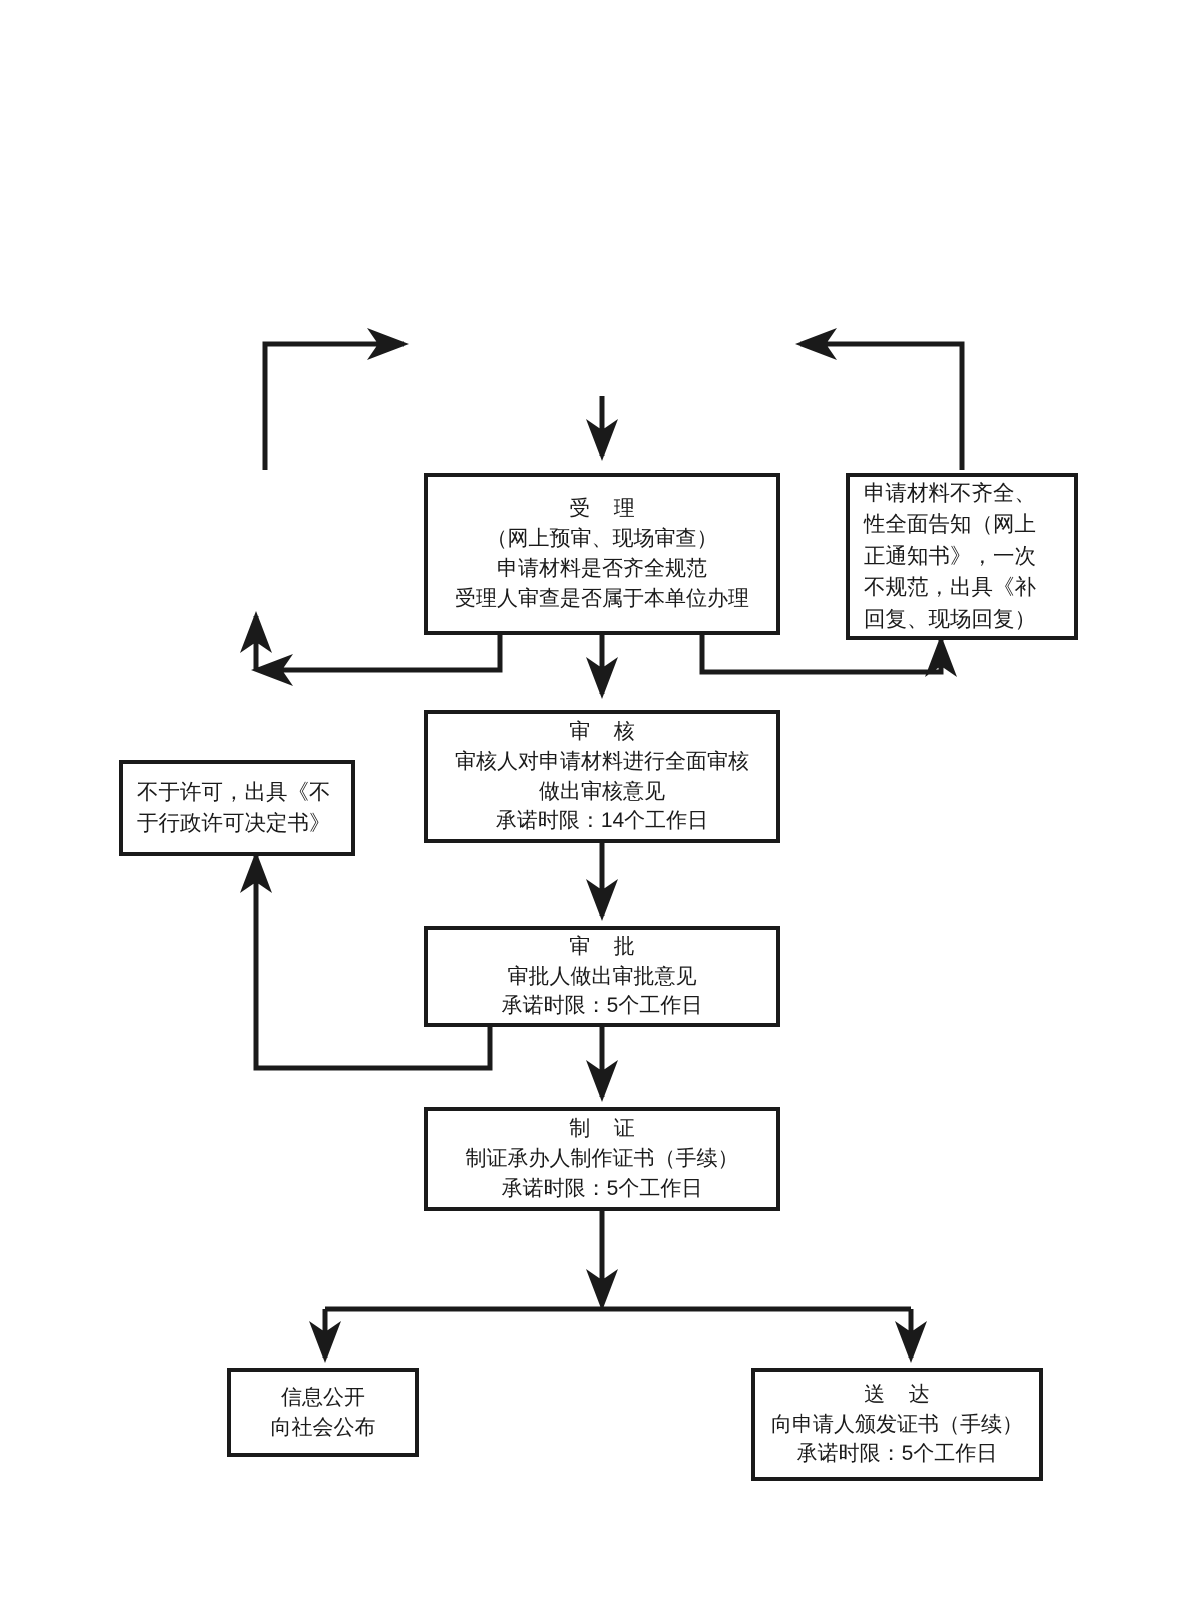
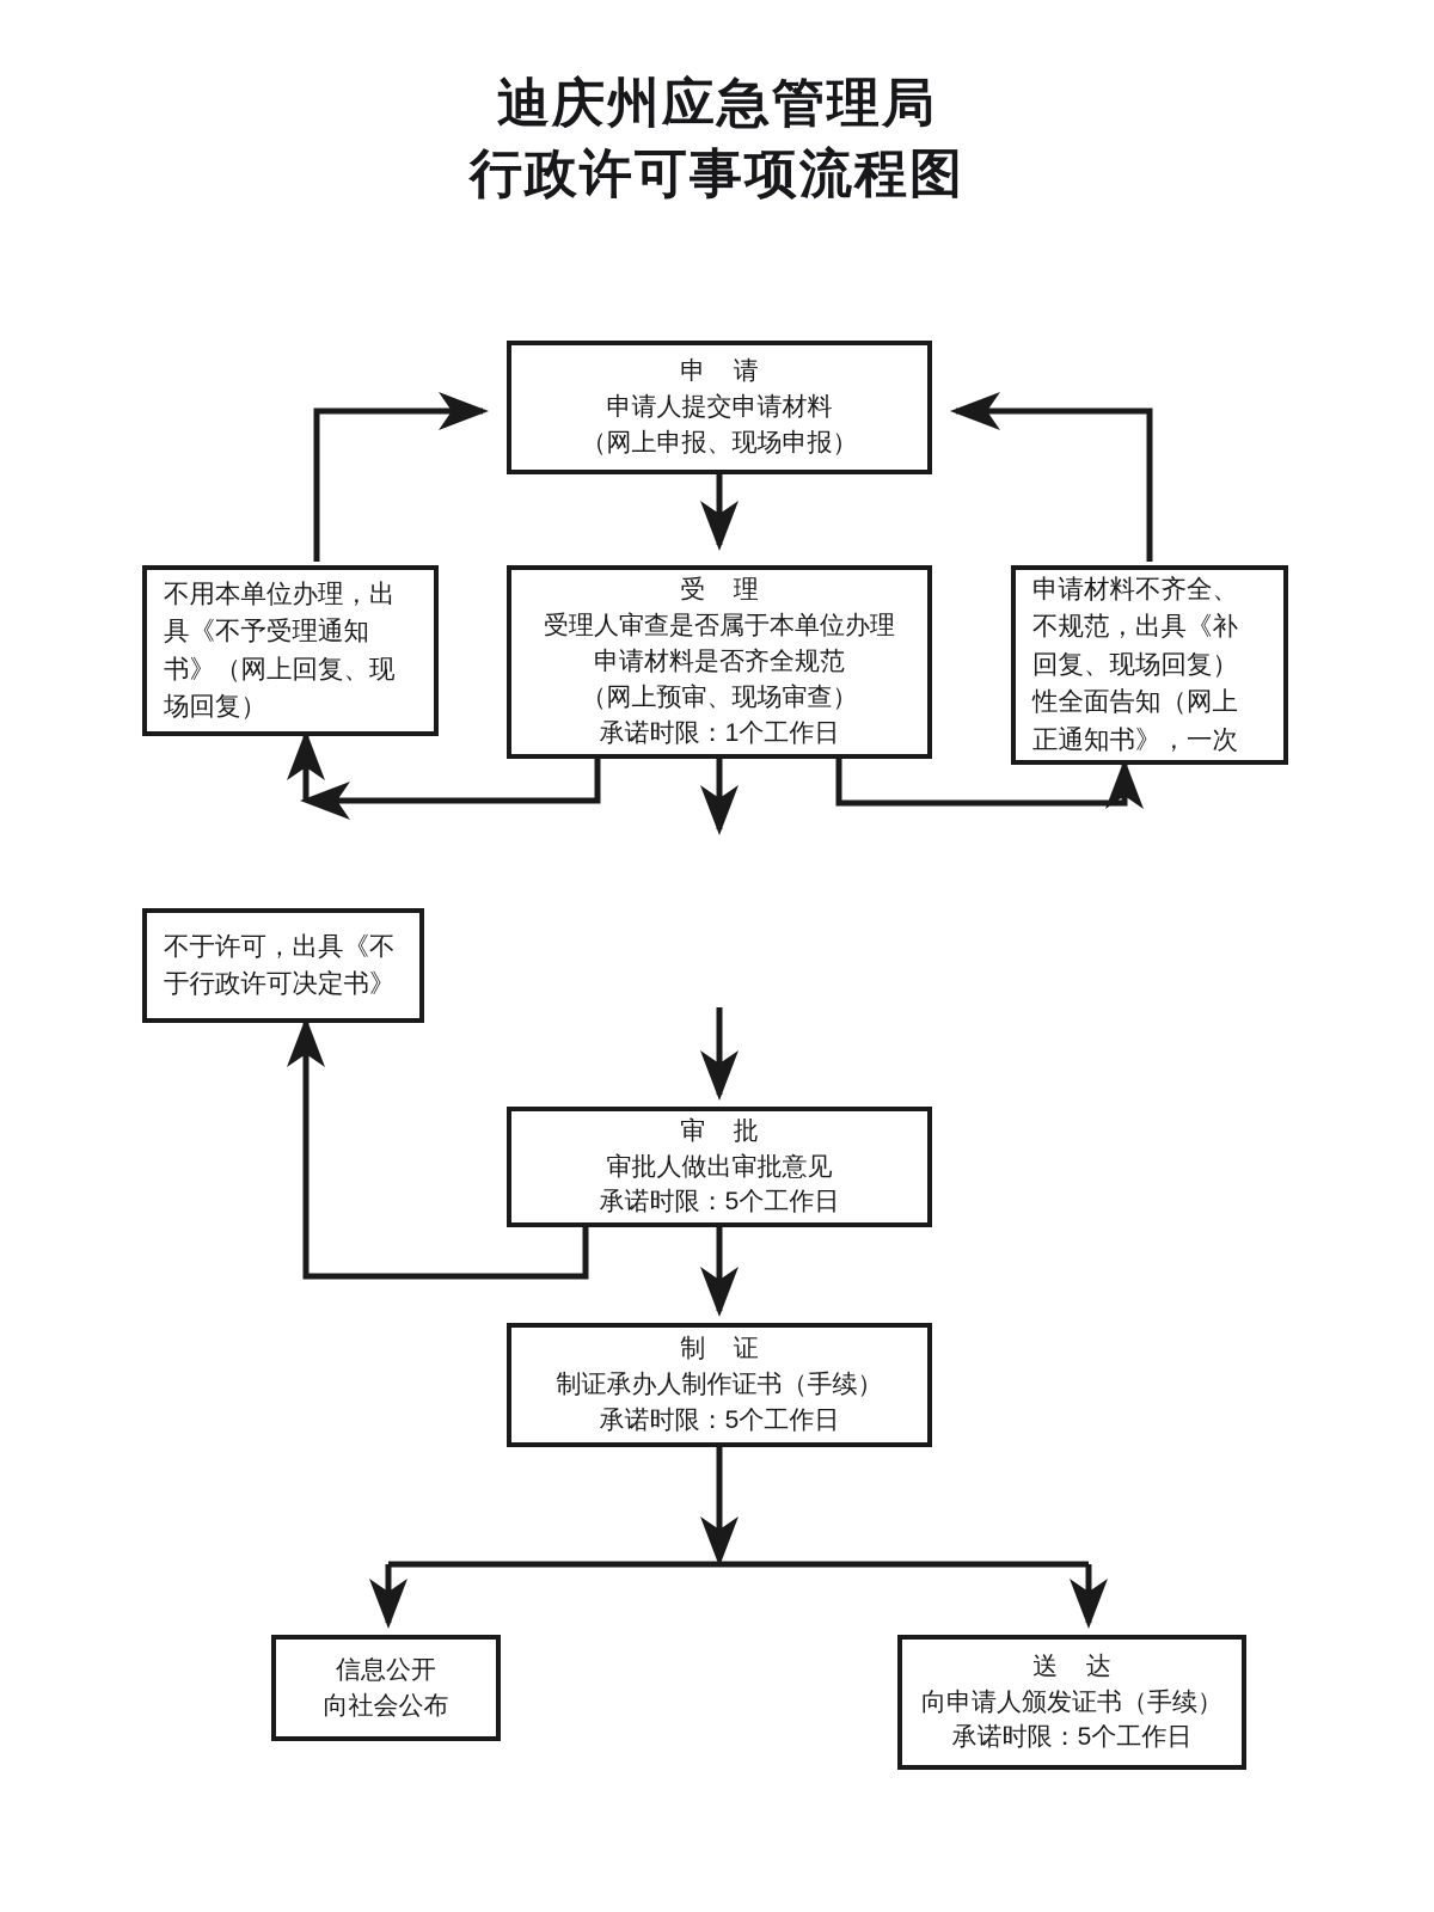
+ 迪庆州应急管理局
+ 行政许可事项流程图
+ 申 请
+ 申请人提交申请材料
+ （网上申报、现场申报）
  受 理
- （网上预审、现场审查）
+ 受理人审查是否属于本单位办理
  申请材料是否齐全规范
- 受理人审查是否属于本单位办理
+ （网上预审、现场审查）
+ 承诺时限：1个工作日
+ 不用本单位办理，出
+ 具《不予受理通知
+ 书》（网上回复、现
+ 场回复）
  申请材料不齐全、
- 性全面告知（网上
+ 不规范，出具《补
- 正通知书》，一次
+ 回复、现场回复）
- 不规范，出具《补
+ 性全面告知（网上
- 回复、现场回复）
+ 正通知书》，一次
- 审 核
- 审核人对申请材料进行全面审核
- 做出审核意见
- 承诺时限：14个工作日
  不于许可，出具《不
  于行政许可决定书》
  审 批
  审批人做出审批意见
  承诺时限：5个工作日
  制 证
  制证承办人制作证书（手续）
  承诺时限：5个工作日
  信息公开
  向社会公布
  送 达
  向申请人颁发证书（手续）
  承诺时限：5个工作日
